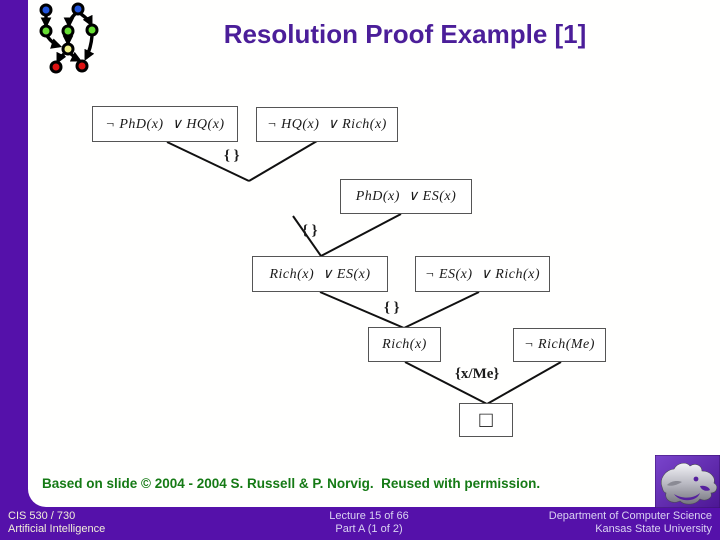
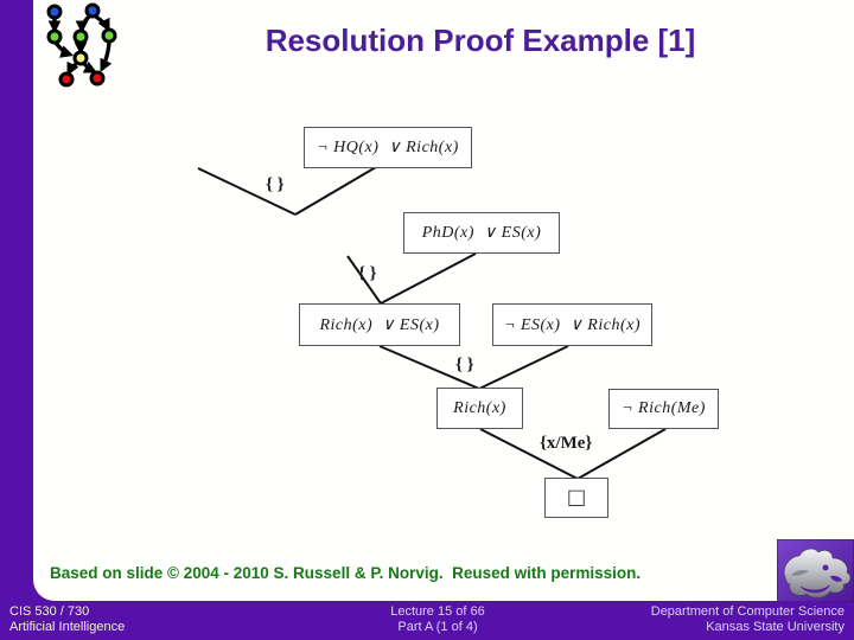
  Resolution Proof Example [1]
- ¬ PhD(x) ∨ HQ(x)
  ¬ HQ(x) ∨ Rich(x)
  PhD(x) ∨ ES(x)
  Rich(x) ∨ ES(x)
  ¬ ES(x) ∨ Rich(x)
  Rich(x)
  ¬ Rich(Me)
  □
  { }
  { }
  { }
  {x/Me}
- Based on slide © 2004 - 2004 S. Russell & P. Norvig. Reused with permission.
+ Based on slide © 2004 - 2010 S. Russell & P. Norvig. Reused with permission.
  CIS 530 / 730
  Artificial Intelligence
  Lecture 15 of 66
- Part A (1 of 2)
+ Part A (1 of 4)
  Department of Computer Science
  Kansas State University
